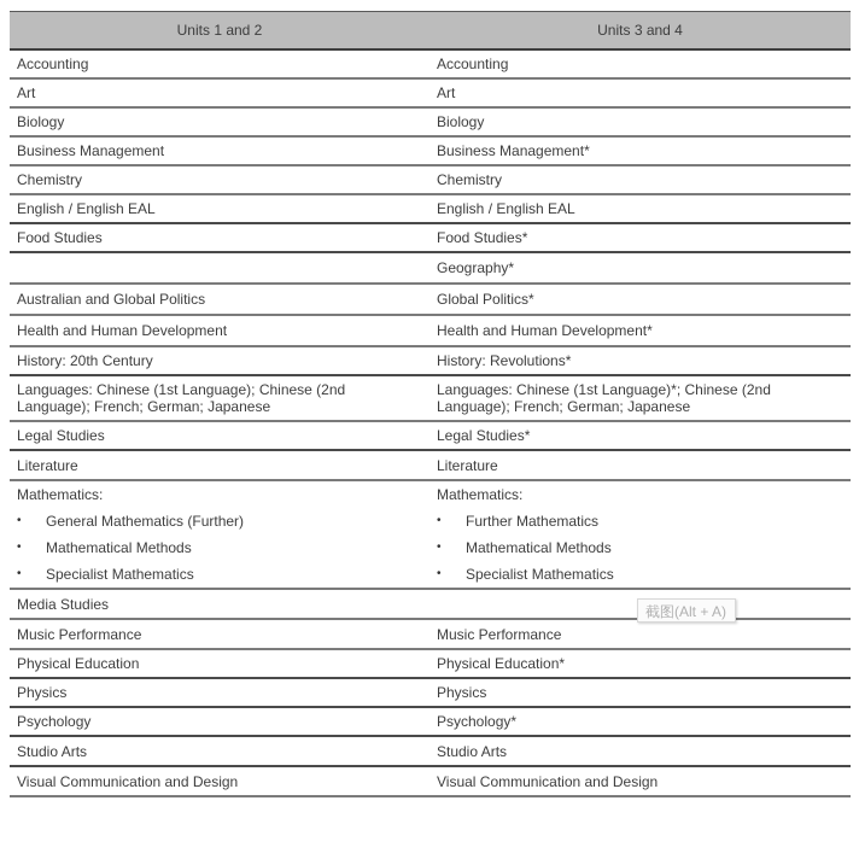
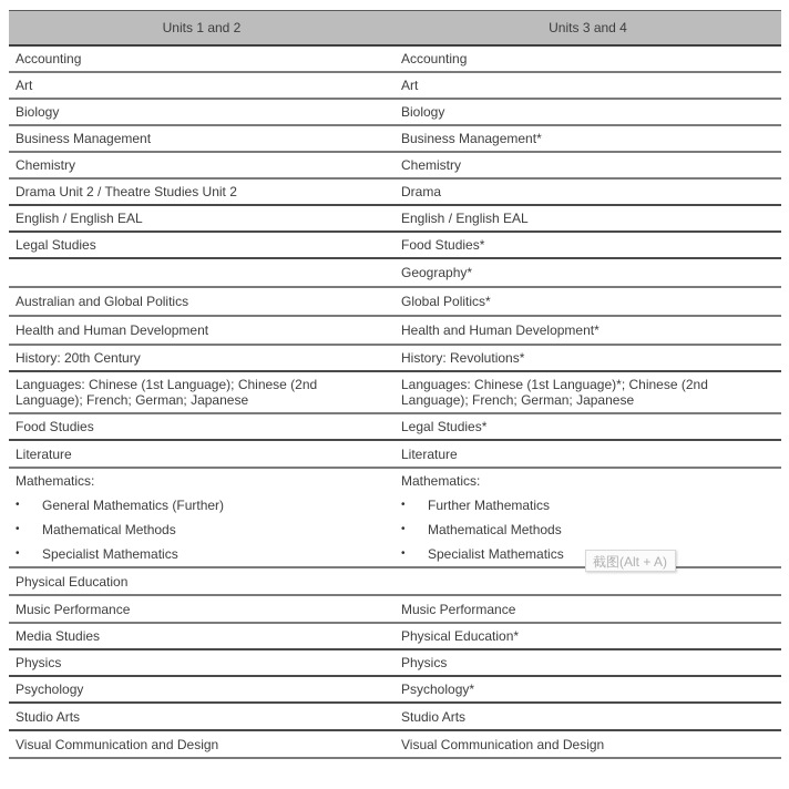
  Units 1 and 2	Units 3 and 4
  Accounting	Accounting
  Art	Art
  Biology	Biology
  Business Management	Business Management*
  Chemistry	Chemistry
+ Drama Unit 2 / Theatre Studies Unit 2	Drama
  English / English EAL	English / English EAL
- Food Studies	Food Studies*
+ Legal Studies	Food Studies*
  	Geography*
  Australian and Global Politics	Global Politics*
  Health and Human Development	Health and Human Development*
  History: 20th Century	History: Revolutions*
  Languages: Chinese (1st Language); Chinese (2nd Language); French; German; Japanese	Languages: Chinese (1st Language)*; Chinese (2nd Language); French; German; Japanese
- Legal Studies	Legal Studies*
+ Food Studies	Legal Studies*
  Literature	Literature
  Mathematics: • General Mathematics (Further) • Mathematical Methods • Specialist Mathematics	Mathematics: • Further Mathematics • Mathematical Methods • Specialist Mathematics
- Media Studies
+ Physical Education
  Music Performance	Music Performance
- Physical Education	Physical Education*
+ Media Studies	Physical Education*
  Physics	Physics
  Psychology	Psychology*
  Studio Arts	Studio Arts
  Visual Communication and Design	Visual Communication and Design
  截图(Alt + A)
